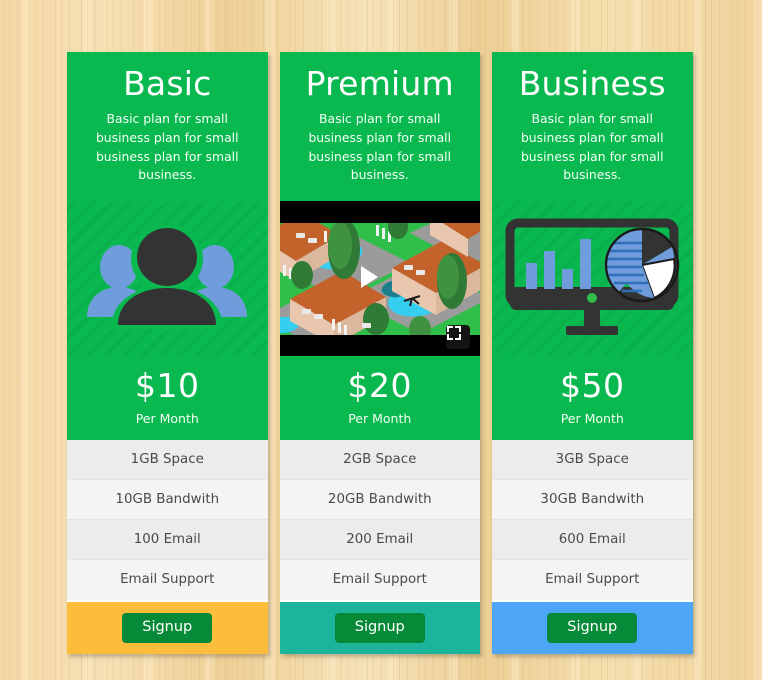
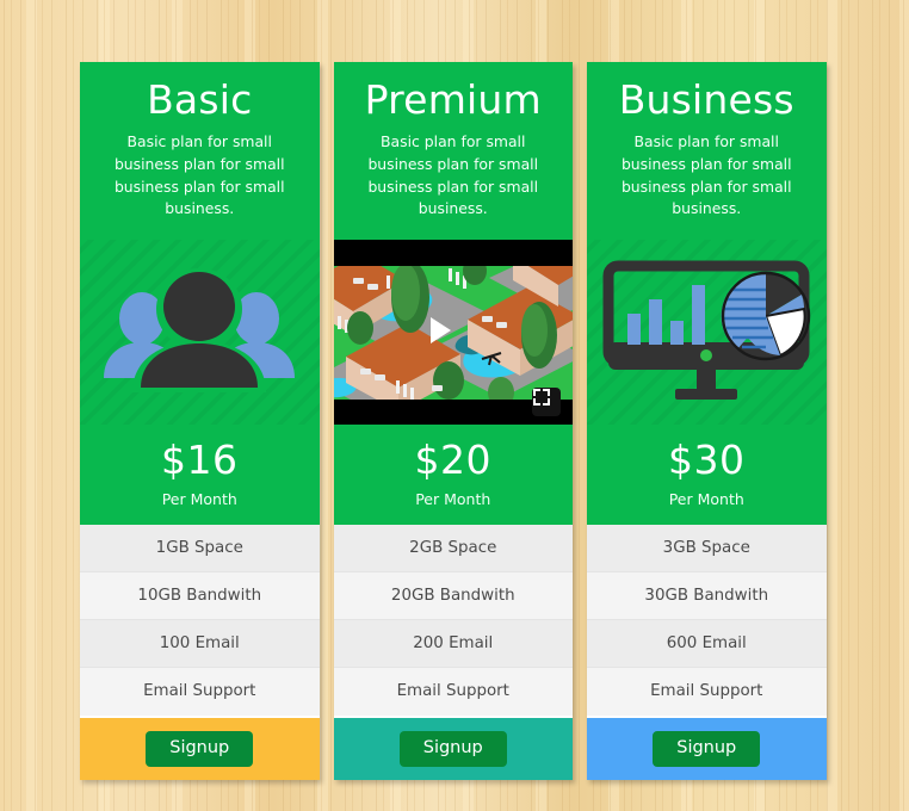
  Basic
  Basic plan for small business plan for small business plan for small business.
- $10
+ $16
  Per Month
  1GB Space
  10GB Bandwith
  100 Email
  Email Support
  Signup
  Premium
  Basic plan for small business plan for small business plan for small business.
  $20
  Per Month
  2GB Space
  20GB Bandwith
  200 Email
  Email Support
  Signup
  Business
  Basic plan for small business plan for small business plan for small business.
- $50
+ $30
  Per Month
  3GB Space
  30GB Bandwith
  600 Email
  Email Support
  Signup
